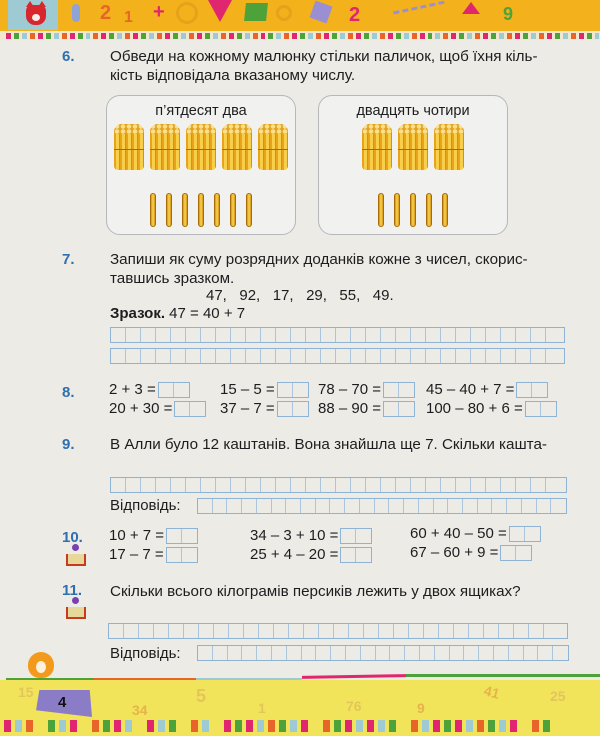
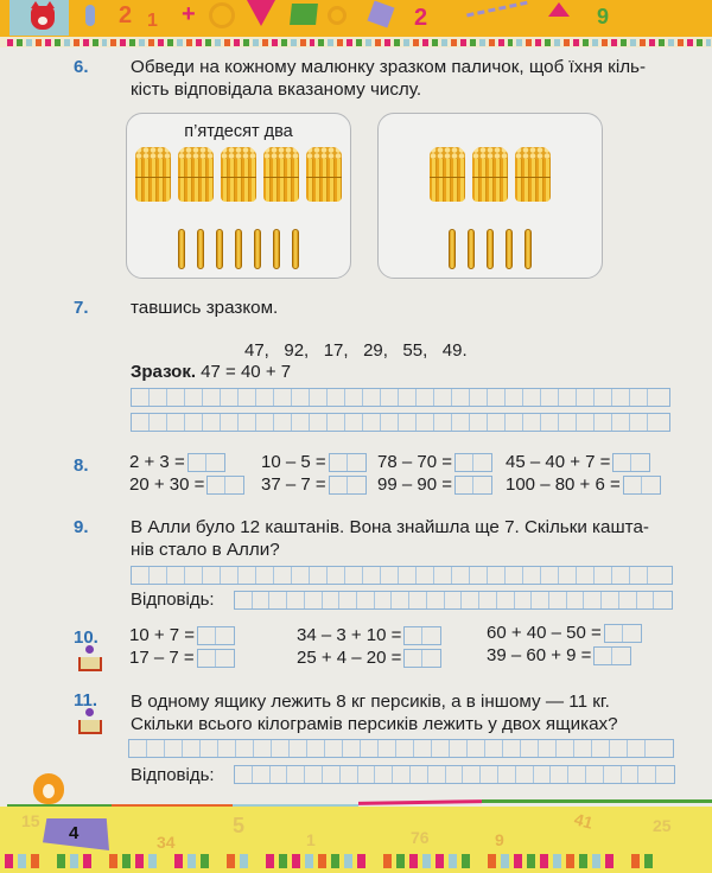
  2
  1
  +
  2
  9
  6.
- Обведи на кожному малюнку стільки паличок, щоб їхня кіль-
+ Обведи на кожному малюнку зразком паличок, щоб їхня кіль-
  кість відповідала вказаному числу.
  п’ятдесят два
- двадцять чотири
  7.
- Запиши як суму розрядних доданків кожне з чисел, скорис-
  тавшись зразком.
  47, 92, 17, 29, 55, 49.
  Зразок. 47 = 40 + 7
  8.
  2 + 3 =
- 15 – 5 =
+ 10 – 5 =
  78 – 70 =
  45 – 40 + 7 =
  20 + 30 =
  37 – 7 =
- 88 – 90 =
+ 99 – 90 =
  100 – 80 + 6 =
  9.
  В Алли було 12 каштанів. Вона знайшла ще 7. Скільки кашта-
+ нів стало в Алли?
  Відповідь:
  10.
  10 + 7 =
  34 – 3 + 10 =
  60 + 40 – 50 =
  17 – 7 =
  25 + 4 – 20 =
- 67 – 60 + 9 =
+ 39 – 60 + 9 =
  11.
+ В одному ящику лежить 8 кг персиків, а в іншому — 11 кг.
  Скільки всього кілограмів персиків лежить у двох ящиках?
  Відповідь:
  15
  34
  5
  1
  76
  9
  25
  4
